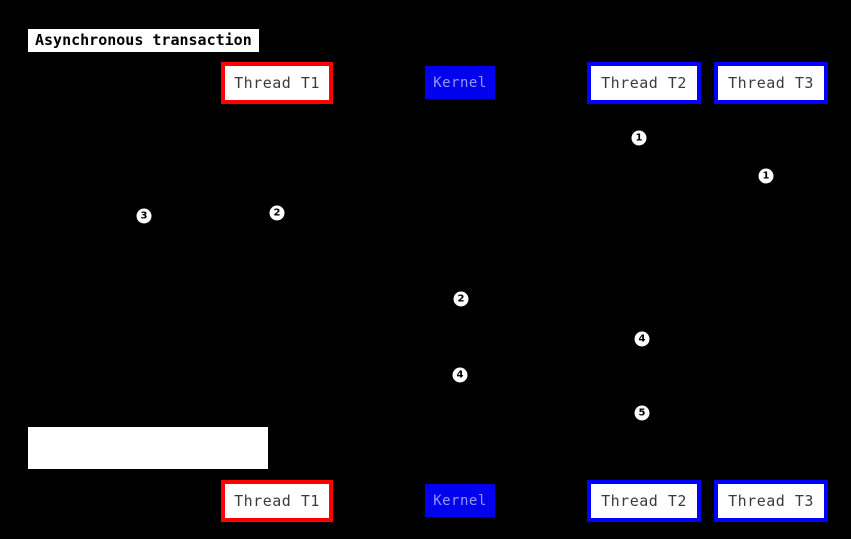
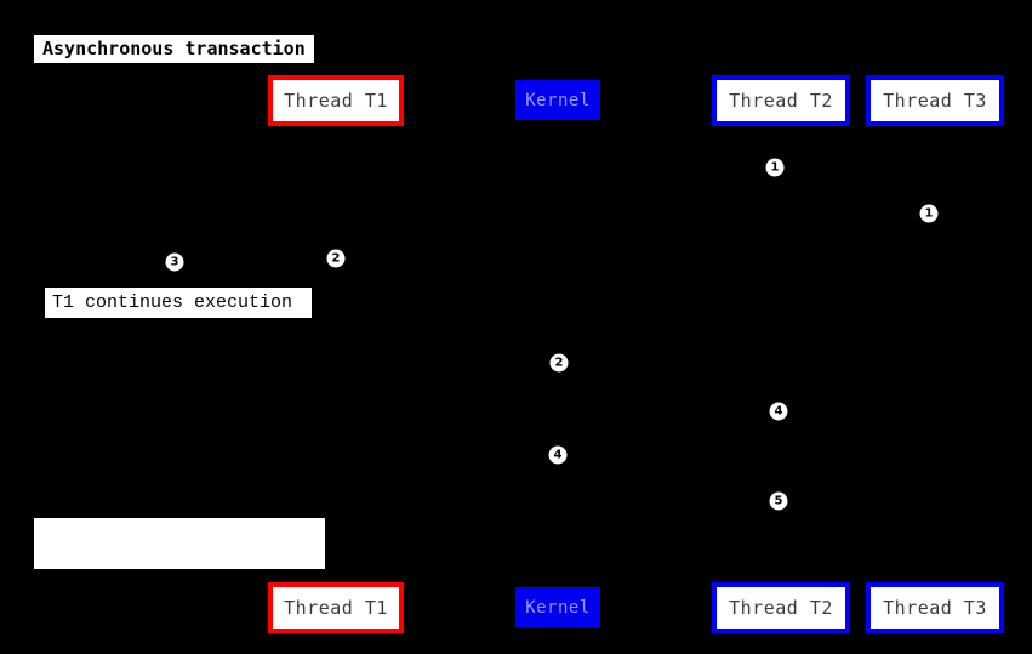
  Asynchronous transaction
  Thread T1
  Kernel
  Thread T2
  Thread T3
+ T1 continues execution
  Thread T1
  Kernel
  Thread T2
  Thread T3
  1
  1
  2
  3
  2
  4
  4
  5
